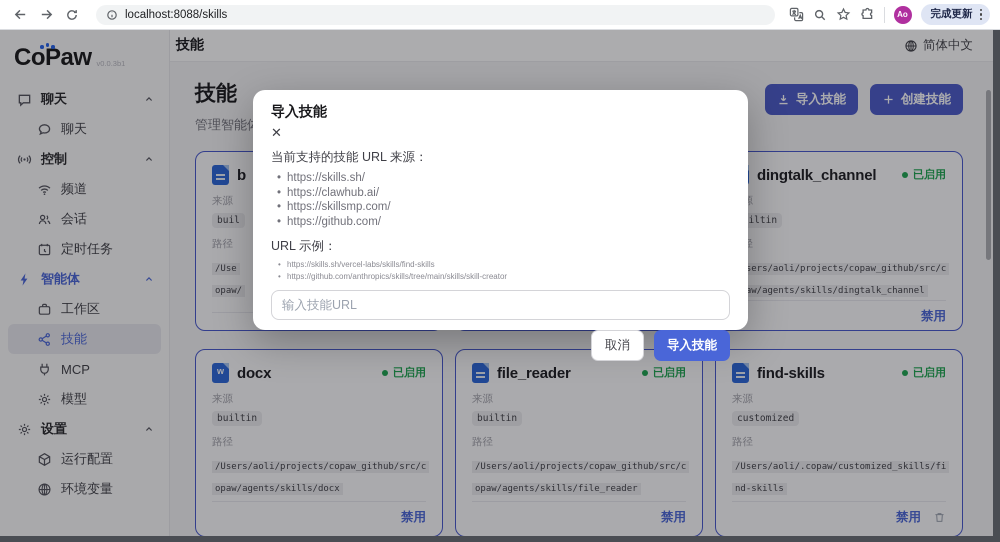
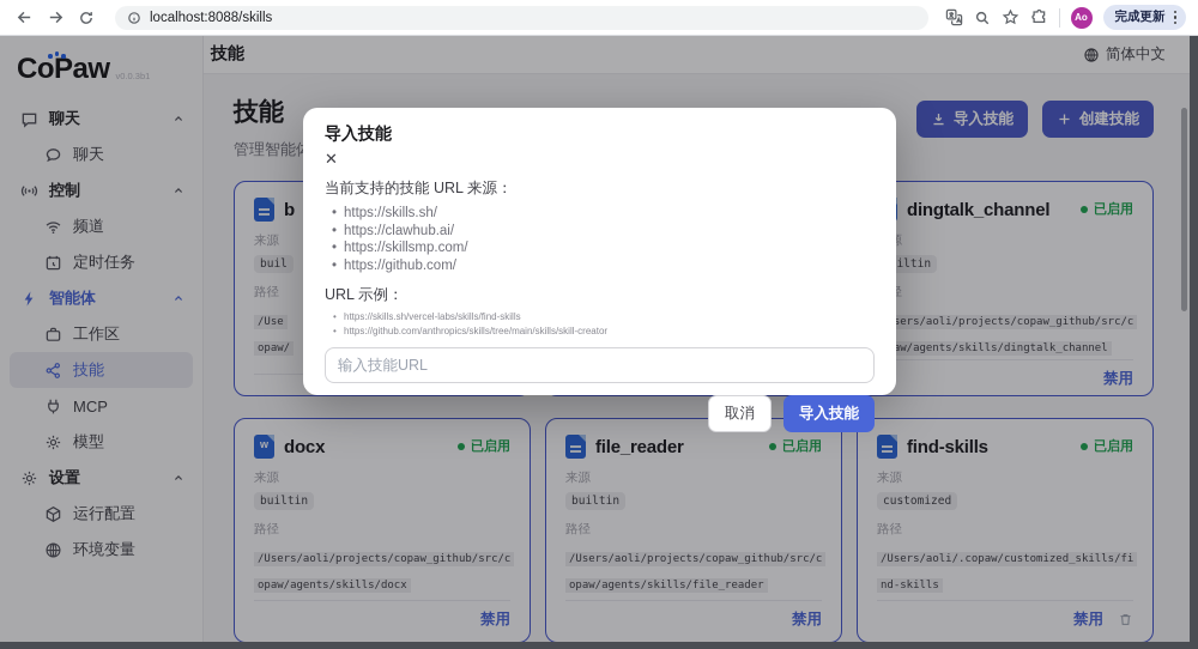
  localhost:8088/skills
  Ao
  完成更新
  技能
  简体中文
  CoPaw
  v0.0.3b1
  聊天
  聊天
  控制
  频道
- 会话
  定时任务
  智能体
  工作区
  技能
  MCP
  模型
  设置
  运行配置
  环境变量
  技能
  导入技能
  创建技能
  b
  来源
  buil
  路径
  /Use
  opaw/
  dingtalk_channel
  已启用
  iltin
  sers/aoli/projects/copaw_github/src/c
  aw/agents/skills/dingtalk_channel
  禁用
  w
  docx
  已启用
  来源
  builtin
  路径
  /Users/aoli/projects/copaw_github/src/c
  opaw/agents/skills/docx
  禁用
  file_reader
  已启用
  来源
  builtin
  路径
  /Users/aoli/projects/copaw_github/src/c
  opaw/agents/skills/file_reader
  禁用
  find-skills
  已启用
  来源
  customized
  路径
  /Users/aoli/.copaw/customized_skills/fi
  nd-skills
  禁用
  导入技能
  ✕
  当前支持的技能 URL 来源：
  https://skills.sh/
  https://clawhub.ai/
  https://skillsmp.com/
  https://github.com/
  URL 示例：
  https://skills.sh/vercel-labs/skills/find-skills
  https://github.com/anthropics/skills/tree/main/skills/skill-creator
  输入技能URL
  取消
  导入技能
